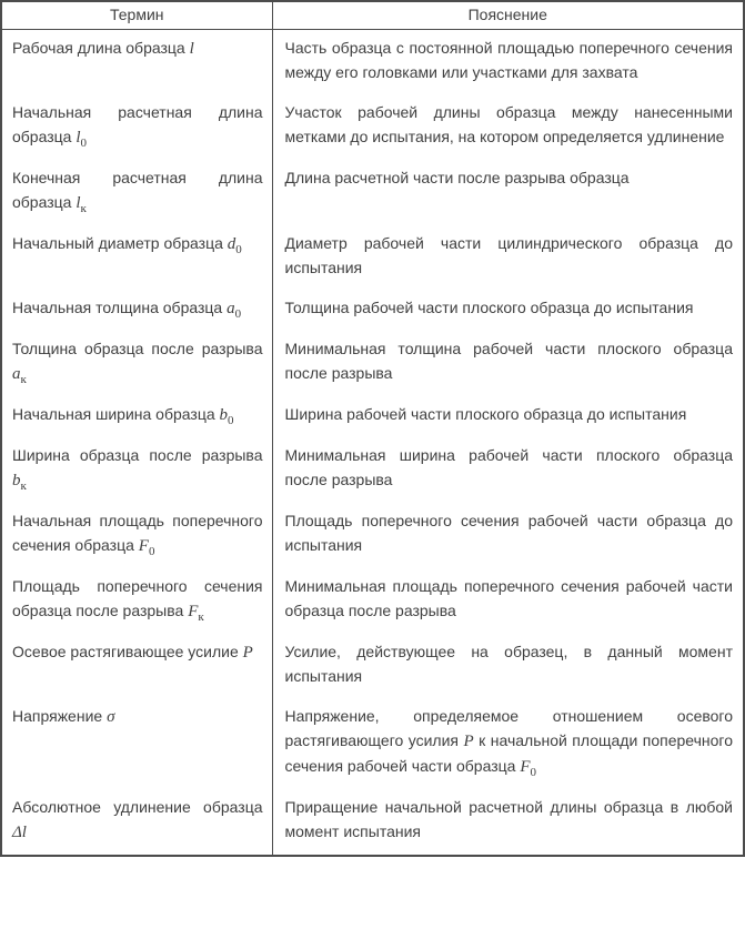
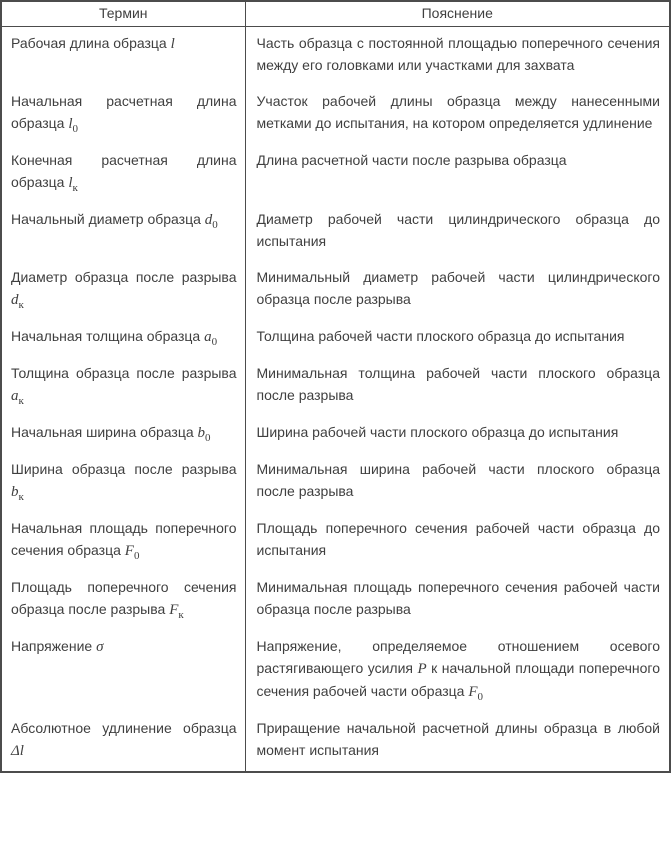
  Термин	Пояснение
  Рабочая длина образца l	Часть образца с постоянной площадью поперечного сечения между его головками или участками для захвата
  Начальная расчетная длина образца l0	Участок рабочей длины образца между нанесенными метками до испытания, на котором определяется удлинение
  Конечная расчетная длина образца lк	Длина расчетной части после разрыва образца
  Начальный диаметр образца d0	Диаметр рабочей части цилиндрического образца до испытания
+ Диаметр образца после разрыва dк	Минимальный диаметр рабочей части цилиндрического образца после разрыва
  Начальная толщина образца a0	Толщина рабочей части плоского образца до испытания
  Толщина образца после разрыва aк	Минимальная толщина рабочей части плоского образца после разрыва
  Начальная ширина образца b0	Ширина рабочей части плоского образца до испытания
  Ширина образца после разрыва bк	Минимальная ширина рабочей части плоского образца после разрыва
  Начальная площадь поперечного сечения образца F0	Площадь поперечного сечения рабочей части образца до испытания
  Площадь поперечного сечения образца после разрыва Fк	Минимальная площадь поперечного сечения рабочей части образца после разрыва
- Осевое растягивающее усилие P	Усилие, действующее на образец, в данный момент испытания
  Напряжение σ	Напряжение, определяемое отношением осевого растягивающего усилия P к начальной площади поперечного сечения рабочей части образца F0
  Абсолютное удлинение образца Δl	Приращение начальной расчетной длины образца в любой момент испытания
